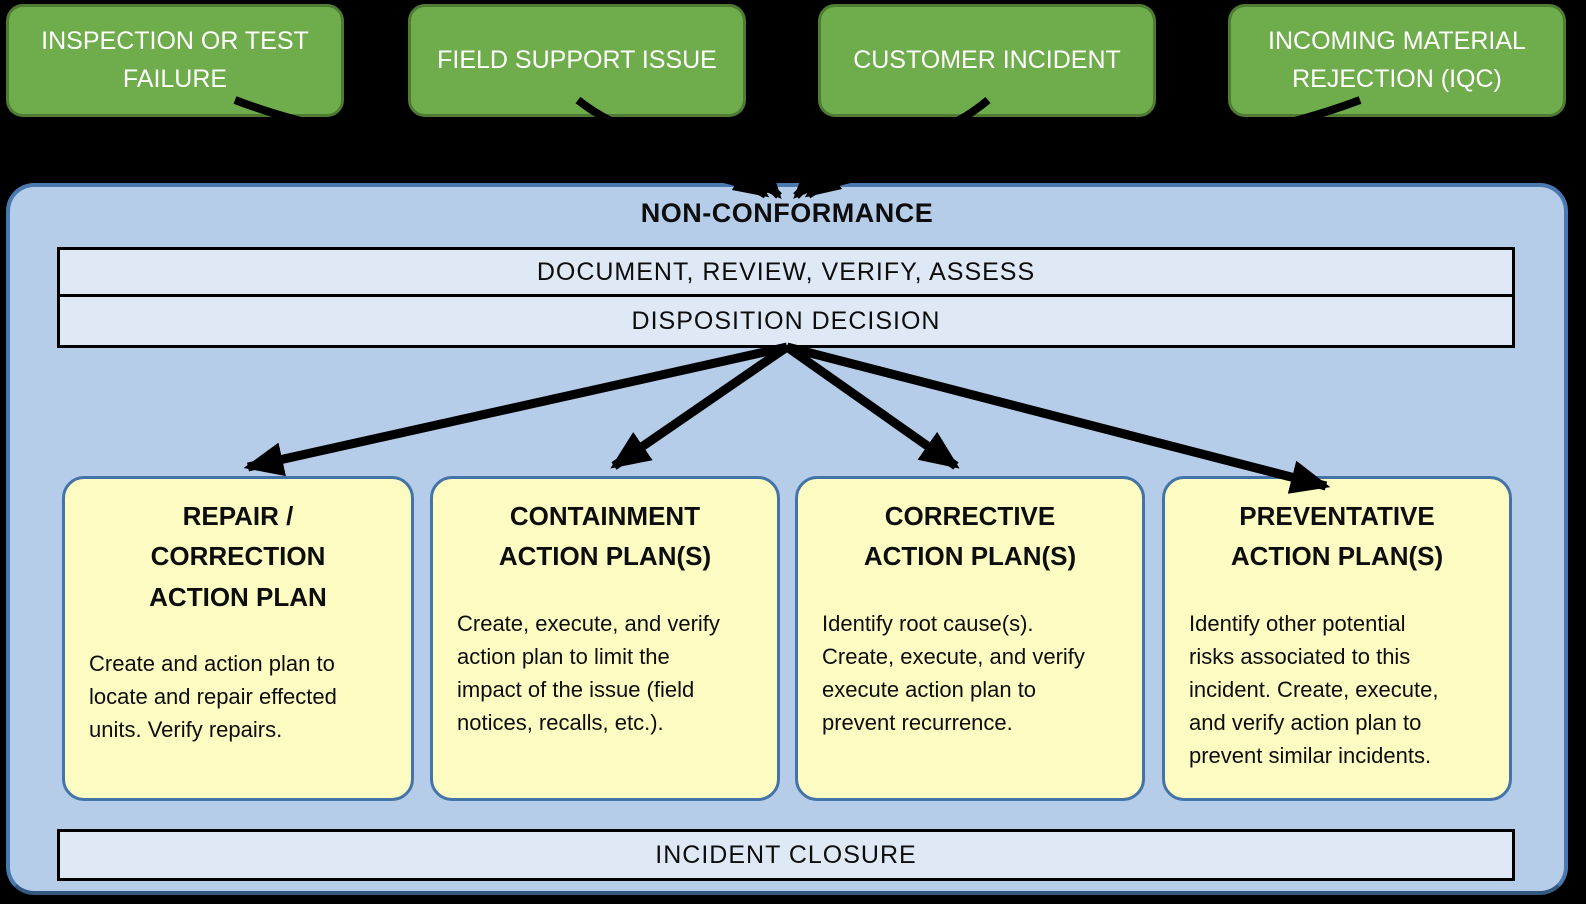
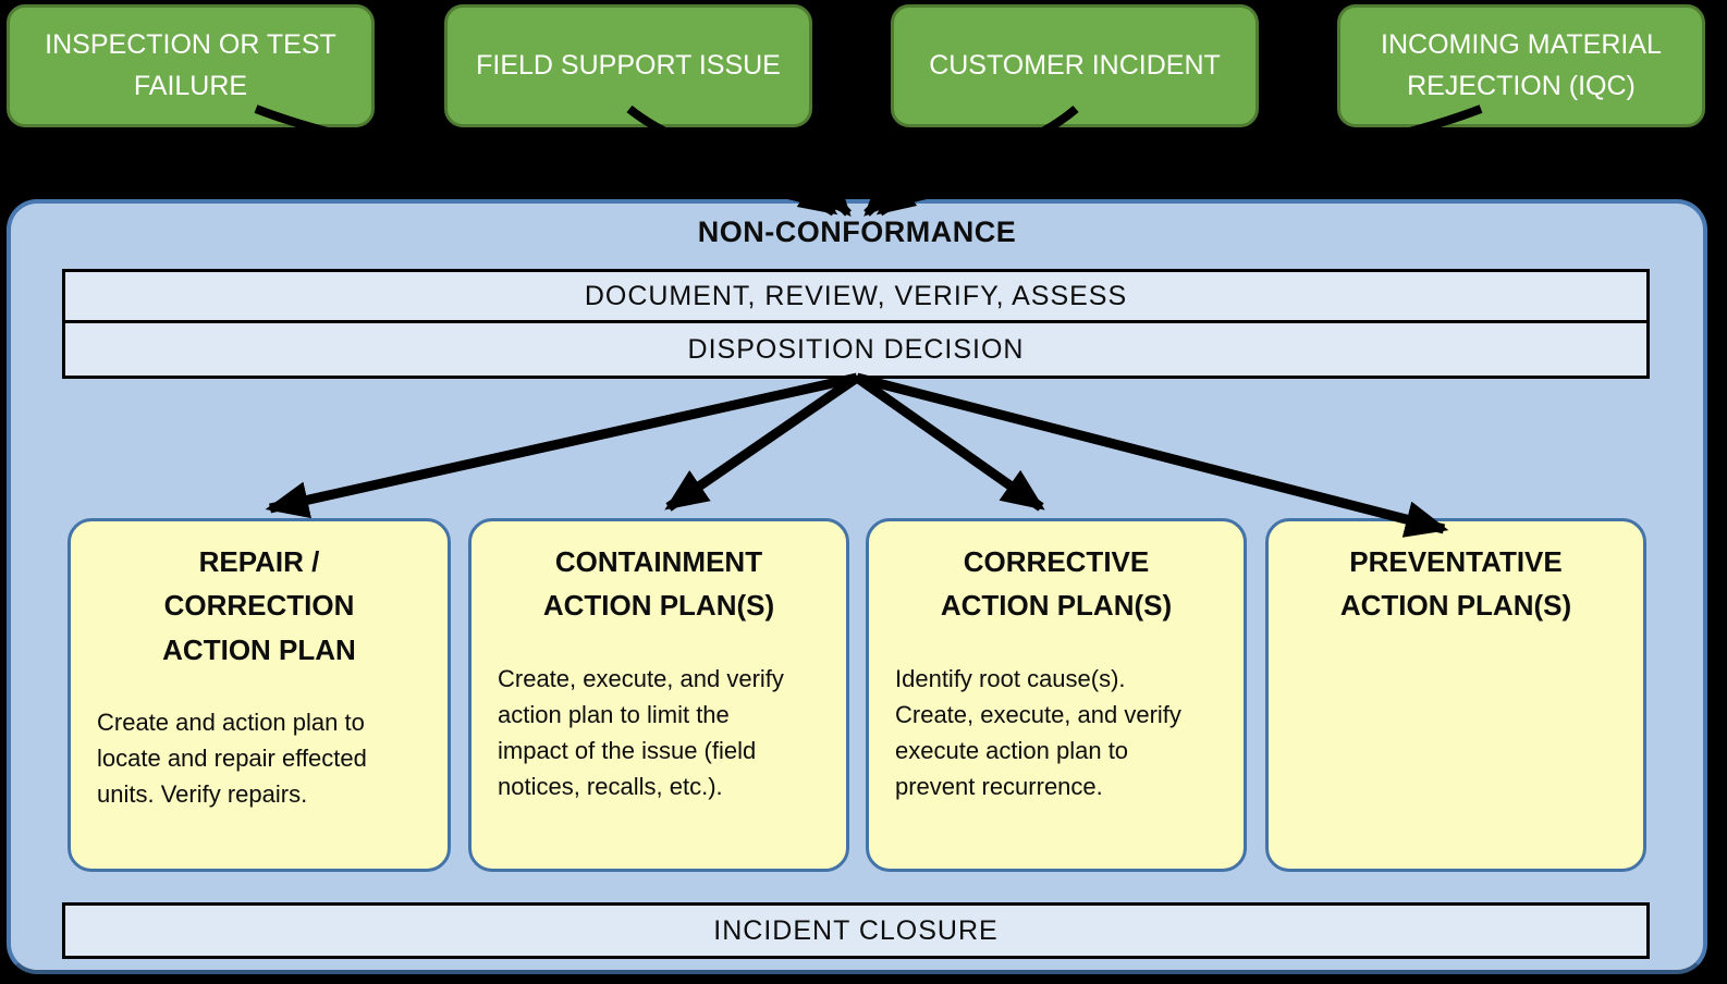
  INSPECTION OR TEST
  FAILURE
  FIELD SUPPORT ISSUE
  CUSTOMER INCIDENT
  INCOMING MATERIAL
  REJECTION (IQC)
  NON-CONFORMANCE
  DOCUMENT, REVIEW, VERIFY, ASSESS
  DISPOSITION DECISION
  REPAIR /
  CORRECTION
  ACTION PLAN
  Create and action plan to
  locate and repair effected
  units. Verify repairs.
  CONTAINMENT
  ACTION PLAN(S)
  Create, execute, and verify
  action plan to limit the
  impact of the issue (field
  notices, recalls, etc.).
  CORRECTIVE
  ACTION PLAN(S)
  Identify root cause(s).
  Create, execute, and verify
  execute action plan to
  prevent recurrence.
  PREVENTATIVE
  ACTION PLAN(S)
- Identify other potential
- risks associated to this
- incident. Create, execute,
- and verify action plan to
- prevent similar incidents.
  INCIDENT CLOSURE
